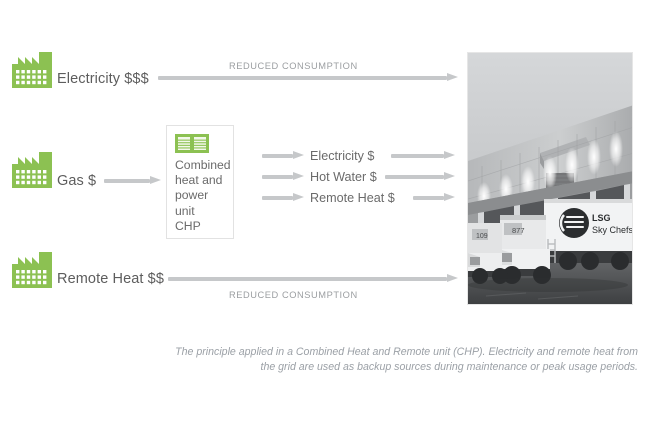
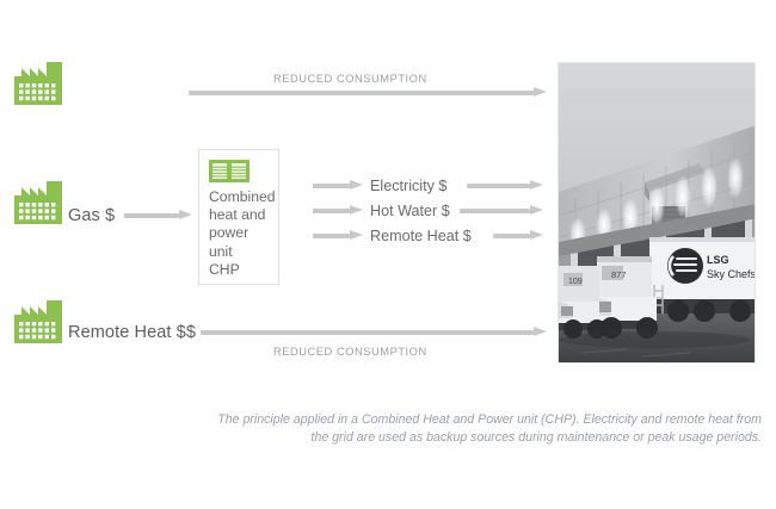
- Electricity $$$
  REDUCED CONSUMPTION
  Gas $
  Combined
  heat and
  power unit
  CHP
  Electricity $
  Hot Water $
  Remote Heat $
  Remote Heat $$
  REDUCED CONSUMPTION
  LSG
  Sky Chefs
  877
- The principle applied in a Combined Heat and Remote unit (CHP). Electricity and remote heat from the grid are used as backup sources during maintenance or peak usage periods.
+ The principle applied in a Combined Heat and Power unit (CHP). Electricity and remote heat from the grid are used as backup sources during maintenance or peak usage periods.
